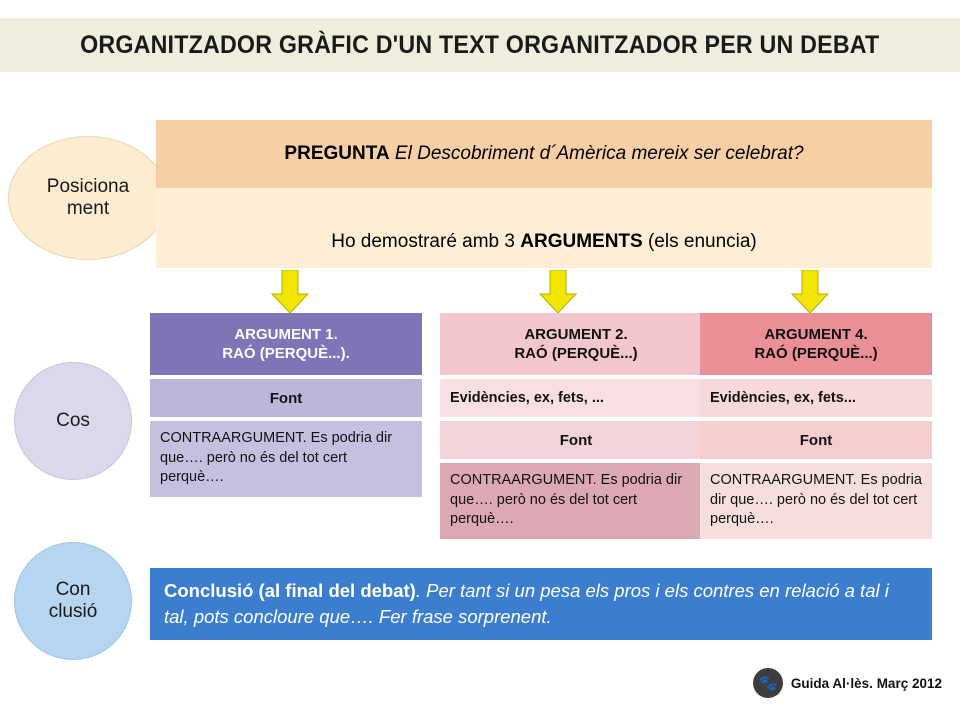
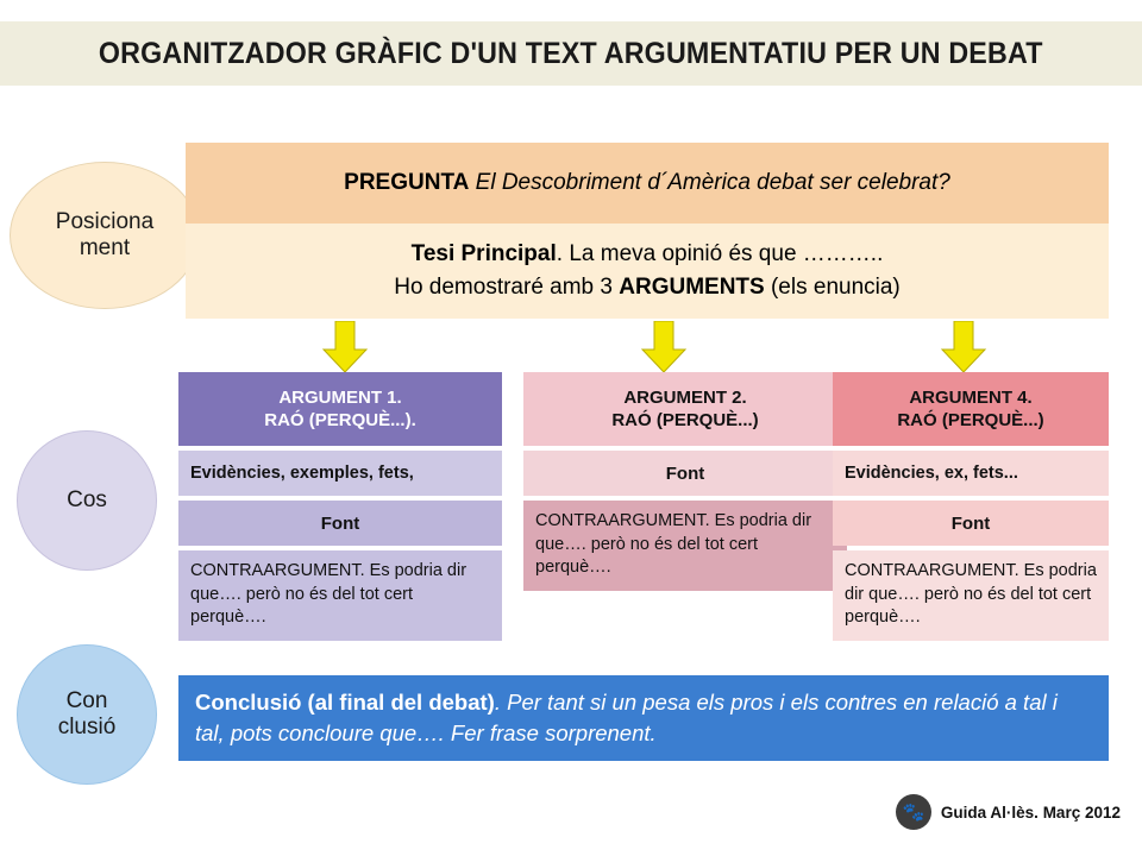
- ORGANITZADOR GRÀFIC D'UN TEXT ORGANITZADOR PER UN DEBAT
+ ORGANITZADOR GRÀFIC D'UN TEXT ARGUMENTATIU PER UN DEBAT
  Posiciona
  ment
  Cos
  Con
  clusió
- PREGUNTA El Descobriment d´Amèrica mereix ser celebrat?
+ PREGUNTA El Descobriment d´Amèrica debat ser celebrat?
+ Tesi Principal. La meva opinió és que ………..
  Ho demostraré amb 3 ARGUMENTS (els enuncia)
  ARGUMENT 1.
  RAÓ (PERQUÈ...).
+ Evidències, exemples, fets,
  Font
  CONTRAARGUMENT. Es podria dir que…. però no és del tot cert perquè….
  ARGUMENT 2.
  RAÓ (PERQUÈ...)
- Evidències, ex, fets, ...
  Font
  CONTRAARGUMENT. Es podria dir que…. però no és del tot cert perquè….
  ARGUMENT 4.
  RAÓ (PERQUÈ...)
  Evidències, ex, fets...
  Font
  CONTRAARGUMENT. Es podria dir que…. però no és del tot cert perquè….
  Conclusió (al final del debat). Per tant si un pesa els pros i els contres en relació a tal i tal, pots concloure que…. Fer frase sorprenent.
  🐾
  Guida Al·lès. Març 2012
